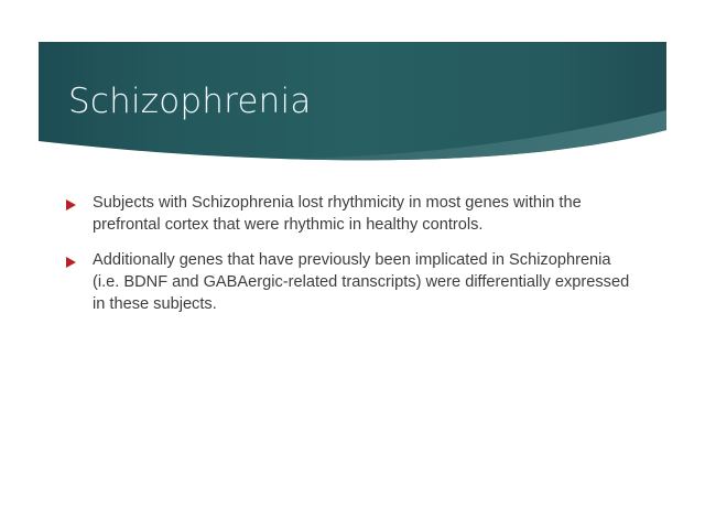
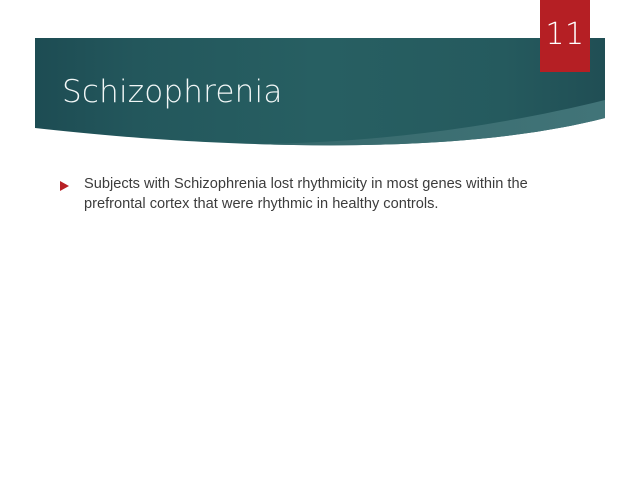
+ 11
  Schizophrenia
  Subjects with Schizophrenia lost rhythmicity in most genes within the prefrontal cortex that were rhythmic in healthy controls.
- Additionally genes that have previously been implicated in Schizophrenia (i.e. BDNF and GABAergic-related transcripts) were differentially expressed in these subjects.
